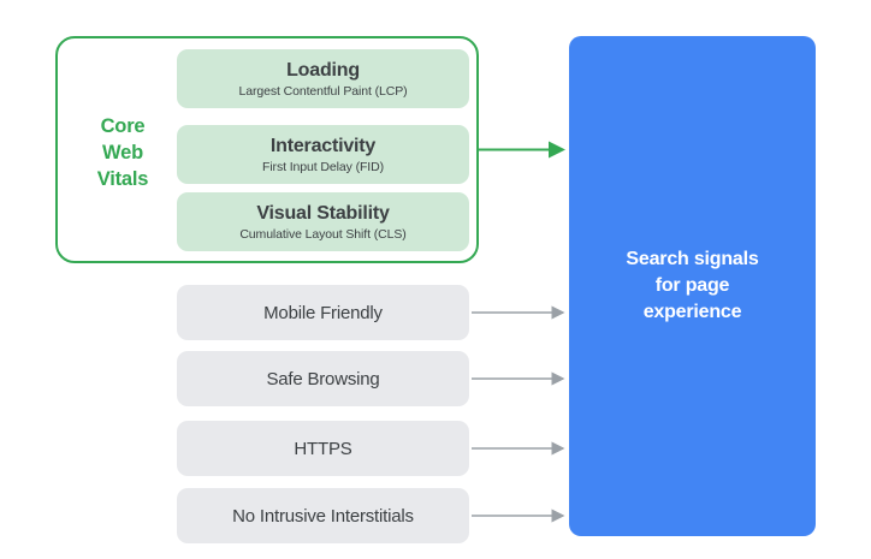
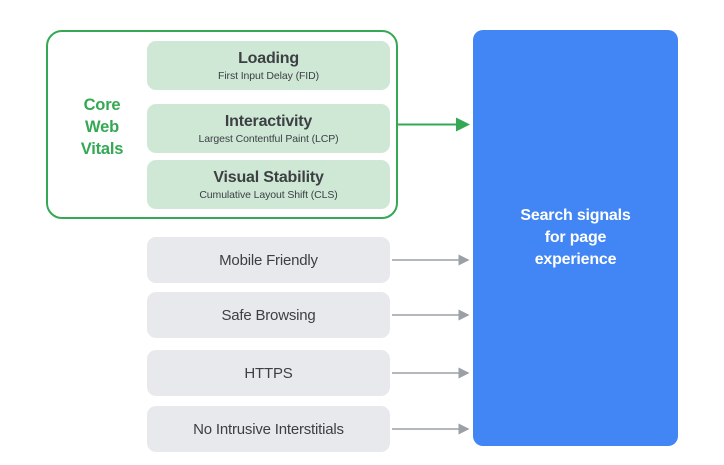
  Core
  Web
  Vitals
  Loading
- Largest Contentful Paint (LCP)
+ First Input Delay (FID)
  Interactivity
- First Input Delay (FID)
+ Largest Contentful Paint (LCP)
  Visual Stability
  Cumulative Layout Shift (CLS)
  Mobile Friendly
  Safe Browsing
  HTTPS
  No Intrusive Interstitials
  Search signals
  for page
  experience
